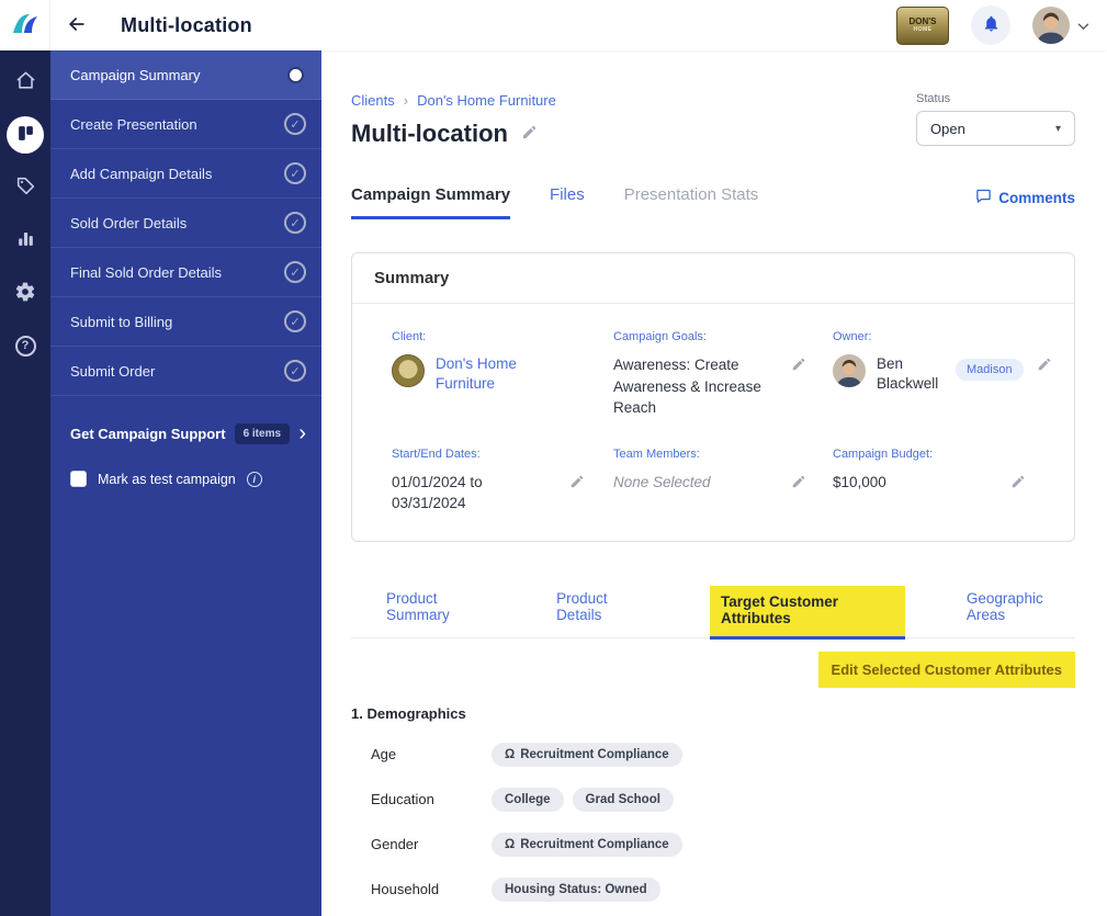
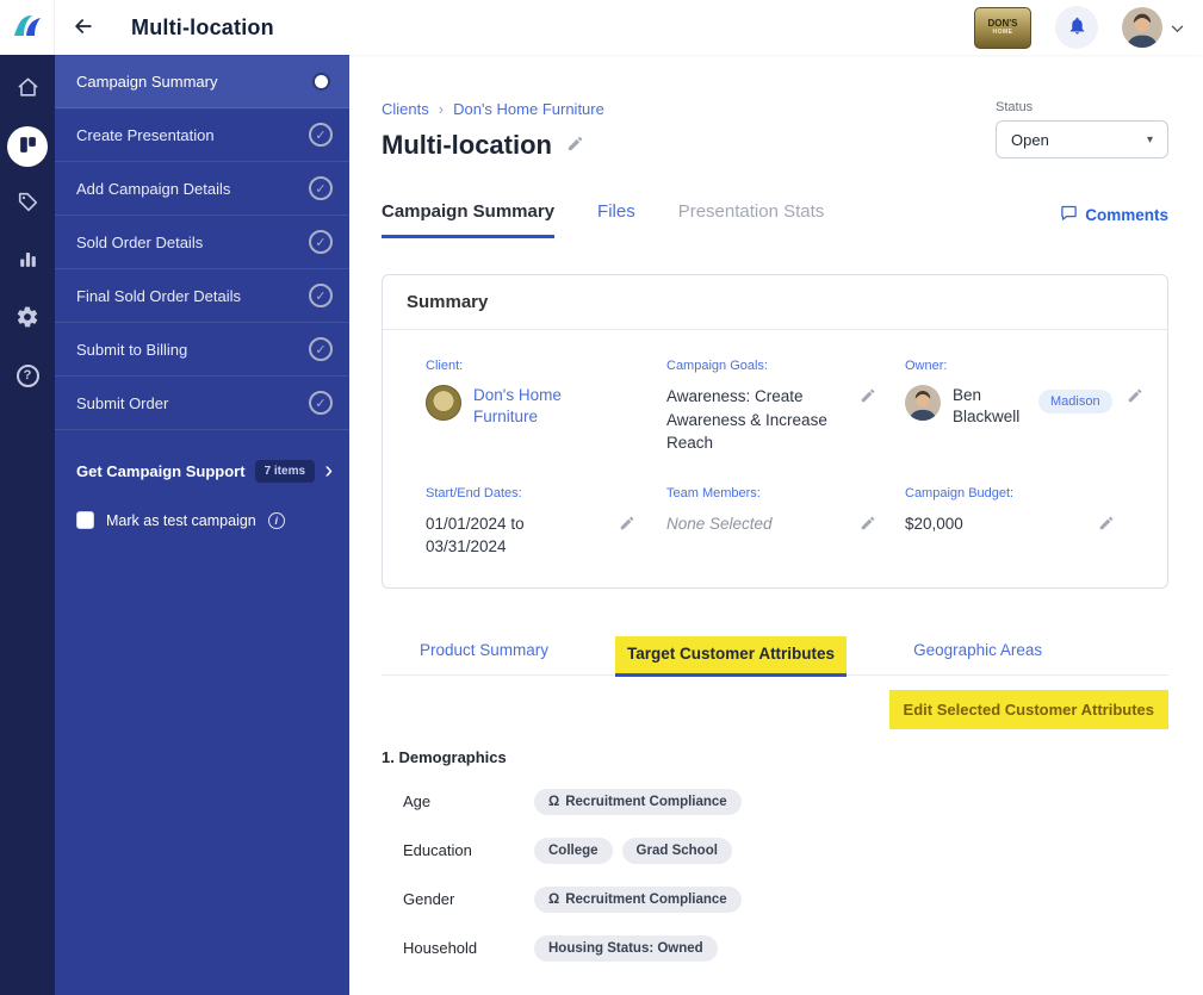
  Multi-location
  DON'S
  ?
  Campaign Summary
  Create Presentation
  ✓
  Add Campaign Details
  ✓
  Sold Order Details
  ✓
  Final Sold Order Details
  ✓
  Submit to Billing
  ✓
  Submit Order
  ✓
  Get Campaign Support
- 6 items
+ 7 items
  ›
  Mark as test campaign
  i
  Clients
  ›
  Don's Home Furniture
  Multi-location
  Status
  Open
  ▾
  Campaign Summary
  Files
  Presentation Stats
  Comments
  Summary
  Client:
  Don's Home Furniture
  Campaign Goals:
  Awareness: Create Awareness & Increase Reach
  Owner:
  Ben Blackwell
  Madison
  Start/End Dates:
  01/01/2024 to 03/31/2024
  Team Members:
  None Selected
  Campaign Budget:
- $10,000
+ $20,000
  Product Summary
- Product Details
  Target Customer Attributes
  Geographic Areas
  Edit Selected Customer Attributes
  1. Demographics
  Age
  Ω
  Recruitment Compliance
  Education
  College
  Grad School
  Gender
  Ω
  Recruitment Compliance
  Household
  Housing Status: Owned
